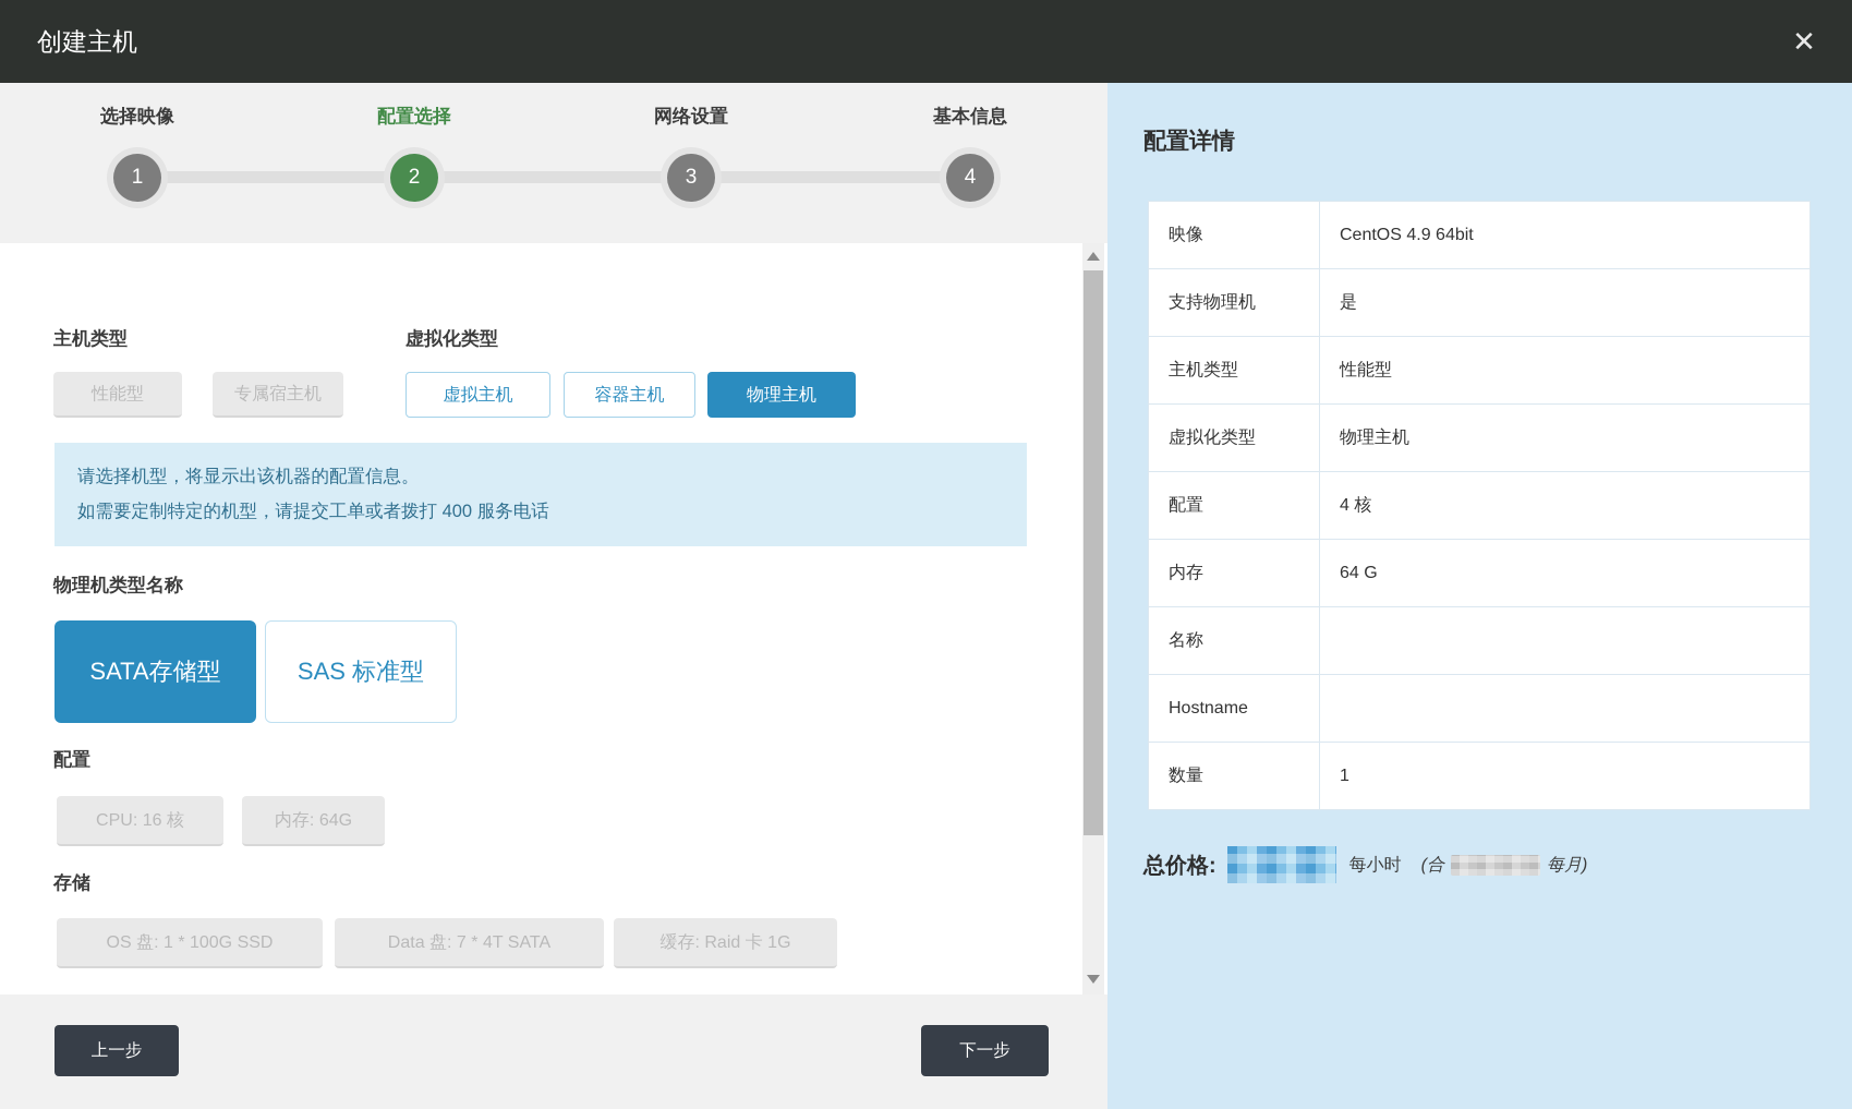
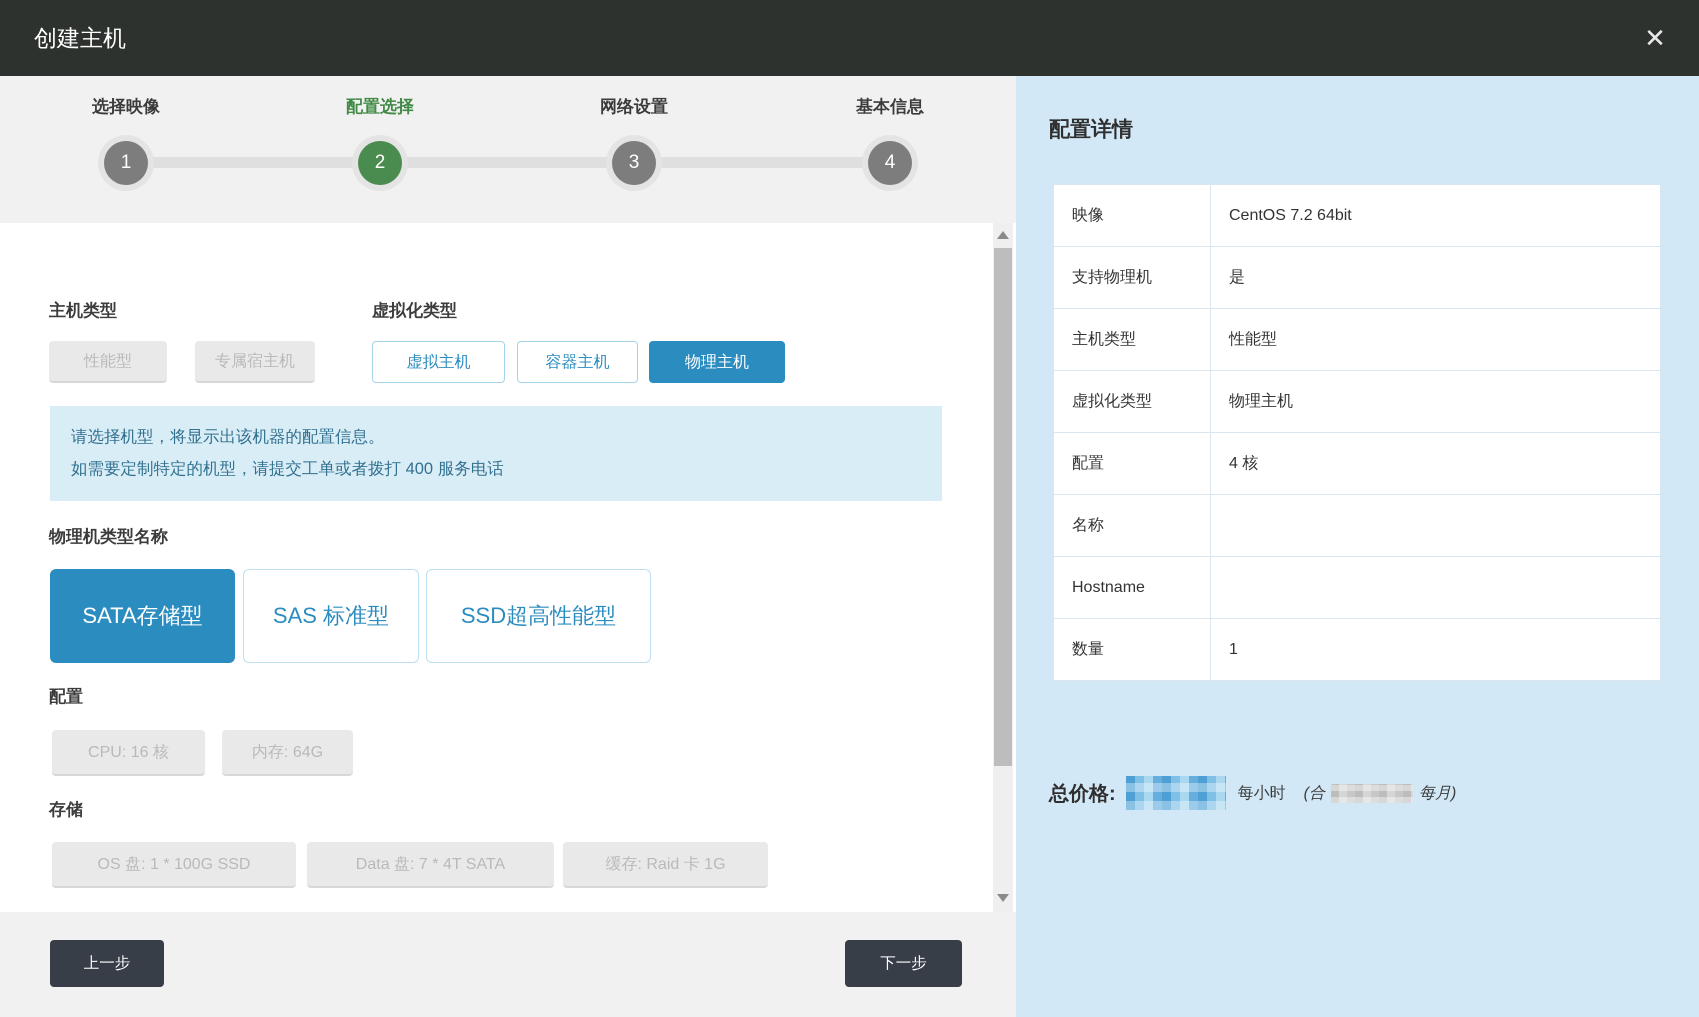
  创建主机
  ✕
  选择映像
  配置选择
  网络设置
  基本信息
  1
  2
  3
  4
  主机类型
  虚拟化类型
  性能型
  专属宿主机
  虚拟主机
  容器主机
  物理主机
  请选择机型，将显示出该机器的配置信息。
  如需要定制特定的机型，请提交工单或者拨打 400 服务电话
  物理机类型名称
  SATA存储型
  SAS 标准型
+ SSD超高性能型
  配置
  CPU: 16 核
  内存: 64G
  存储
  OS 盘: 1 * 100G SSD
  Data 盘: 7 * 4T SATA
  缓存: Raid 卡 1G
  上一步
  下一步
  配置详情
- 映像	CentOS 4.9 64bit
+ 映像	CentOS 7.2 64bit
  支持物理机	是
  主机类型	性能型
  虚拟化类型	物理主机
  配置	4 核
- 内存	64 G
  名称
  Hostname
  数量	1
  总价格:
  每小时
  (合
  每月)
